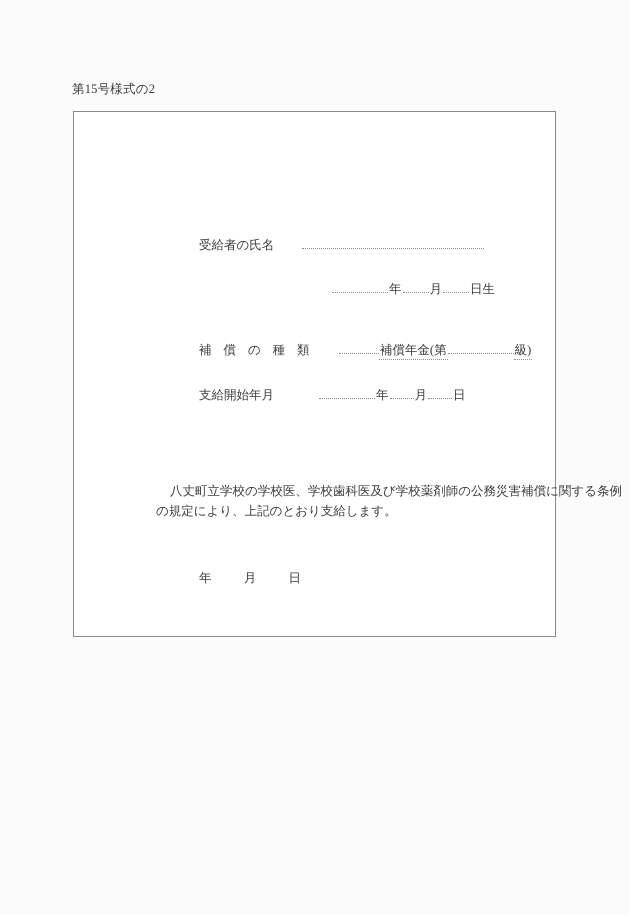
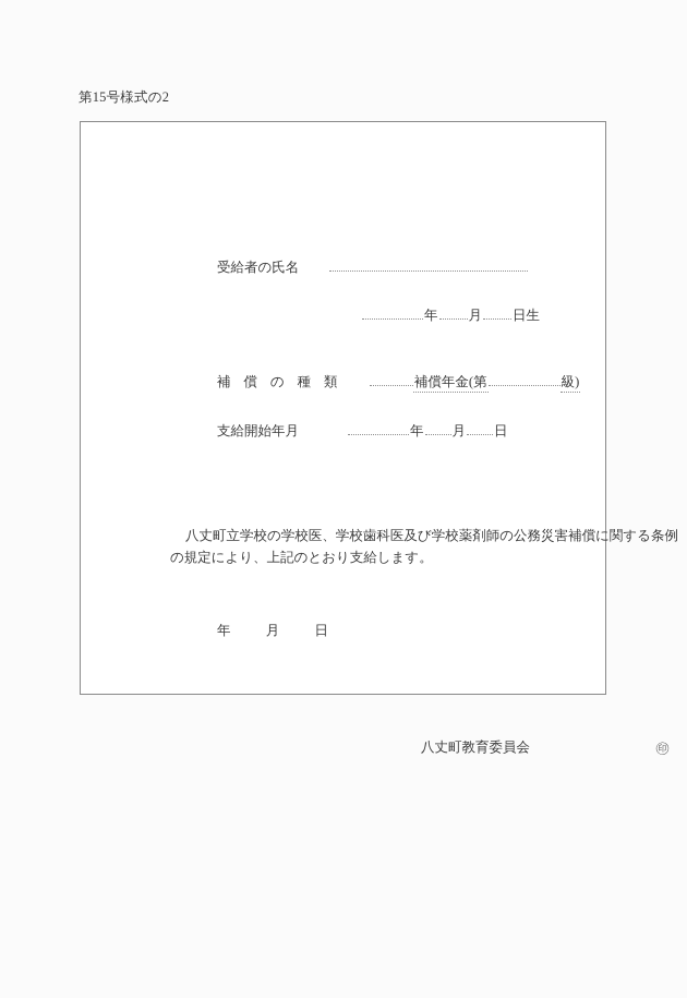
  第15号様式の2
  受給者の氏名
  年
  月
  日生
  補 償 の 種 類
  補償年金(第
  級)
  支給開始年月
  年
  月
  日
  八丈町立学校の学校医、学校歯科医及び学校薬剤師の公務災害補償に関する条例の規定により、上記のとおり支給します。
  年 月 日
+ 八丈町教育委員会
+ ㊞
